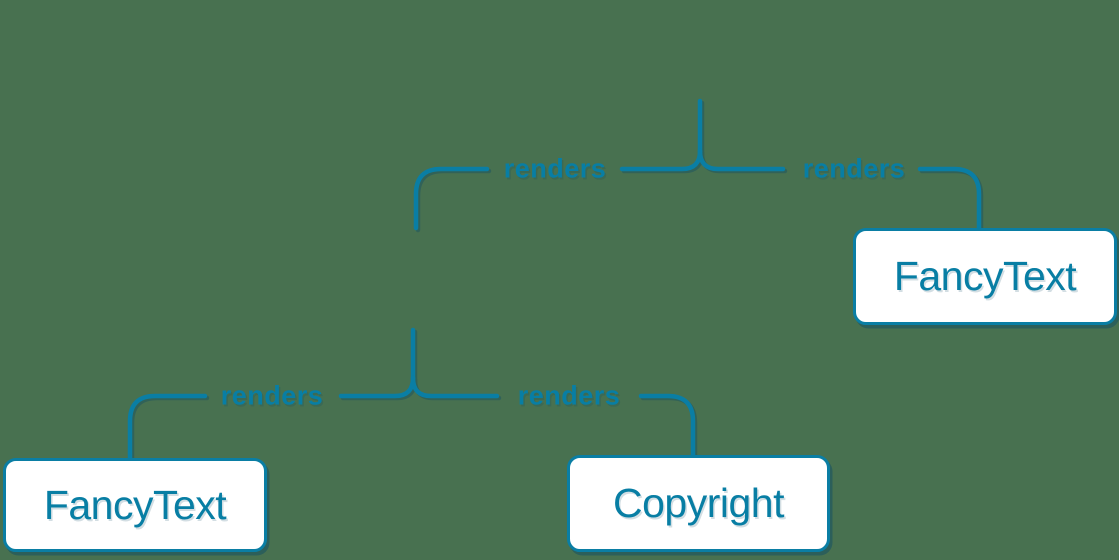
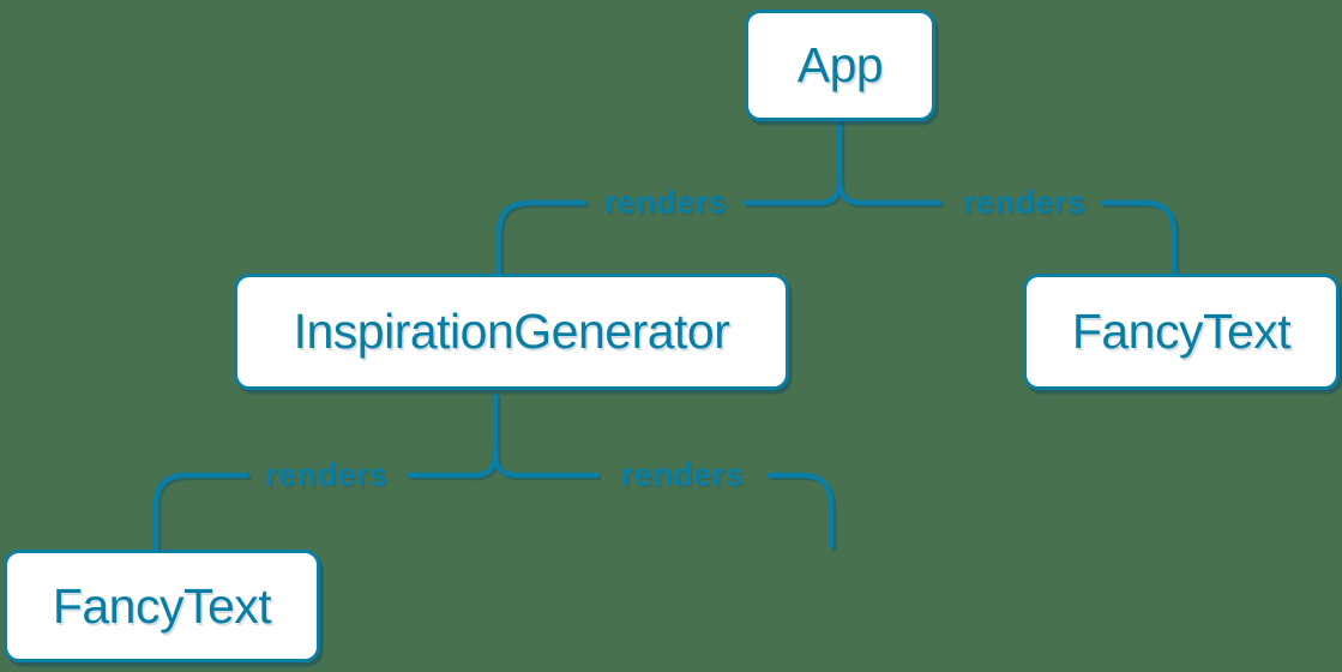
  renders
  renders
  renders
  renders
+ App
+ InspirationGenerator
  FancyText
  FancyText
- Copyright
